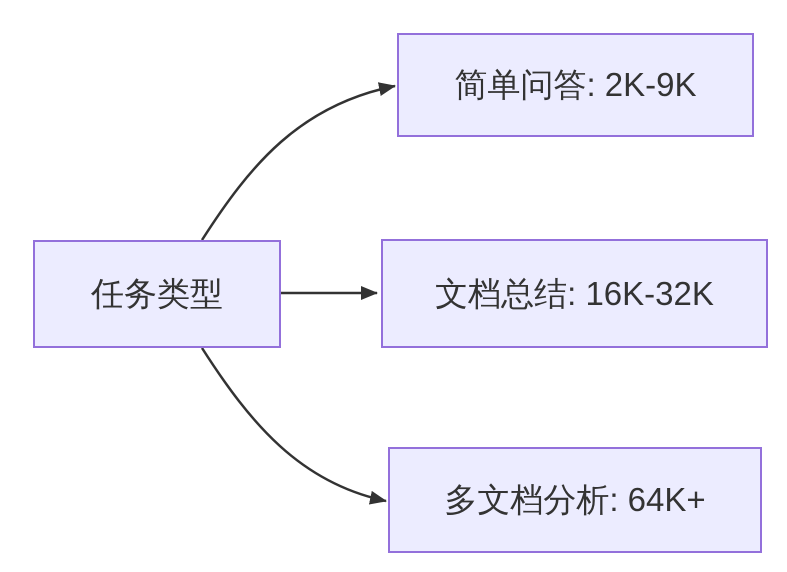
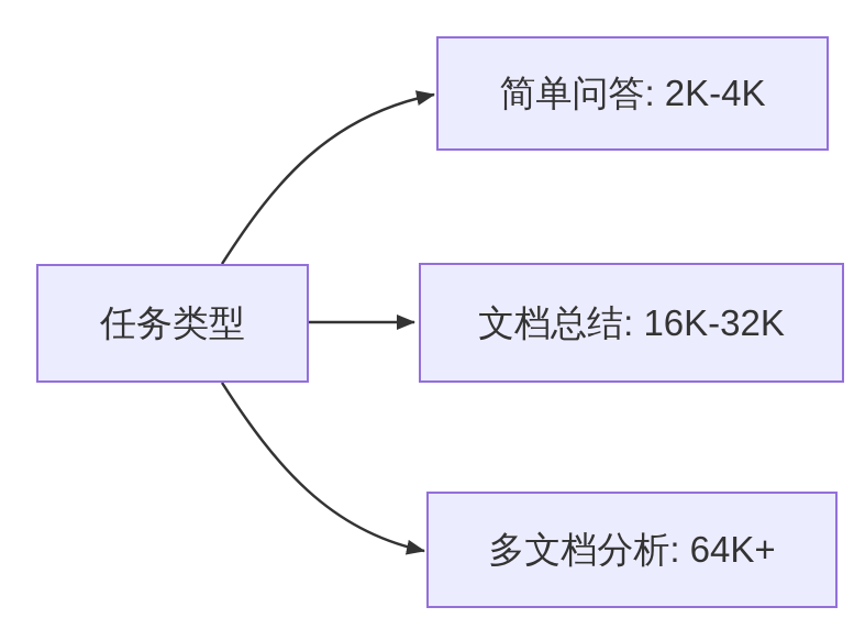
  任务类型
- 简单问答: 2K-9K
+ 简单问答: 2K-4K
  文档总结: 16K-32K
  多文档分析: 64K+
